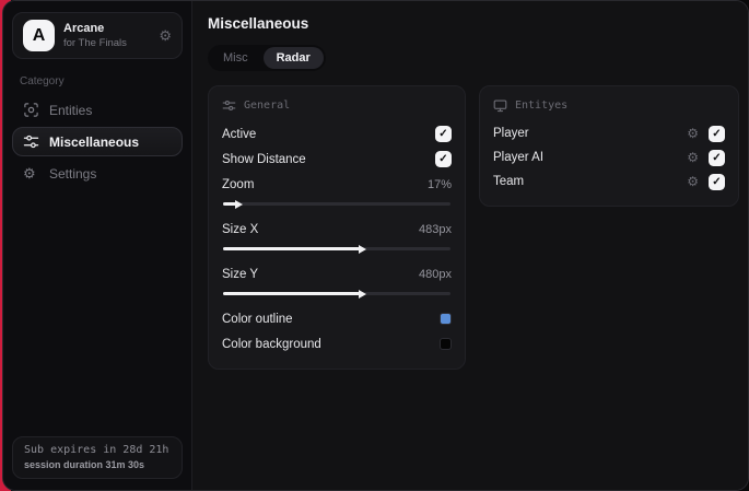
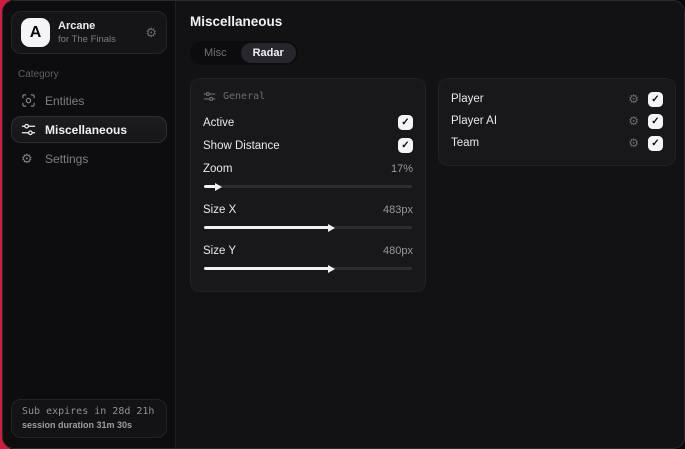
  A
  Arcane
  for The Finals
  ⚙
  Category
  Entities
  Miscellaneous
  ⚙
  Settings
  Sub expires in 28d 21h
  session duration 31m 30s
  Miscellaneous
  Misc
  Radar
  General
  Active
  ✓
  Show Distance
  ✓
  Zoom
  17%
  Size X
  483px
  Size Y
  480px
- Color outline
- Color background
- Entityes
  Player
  ⚙
  ✓
  Player AI
  ⚙
  ✓
  Team
  ⚙
  ✓
